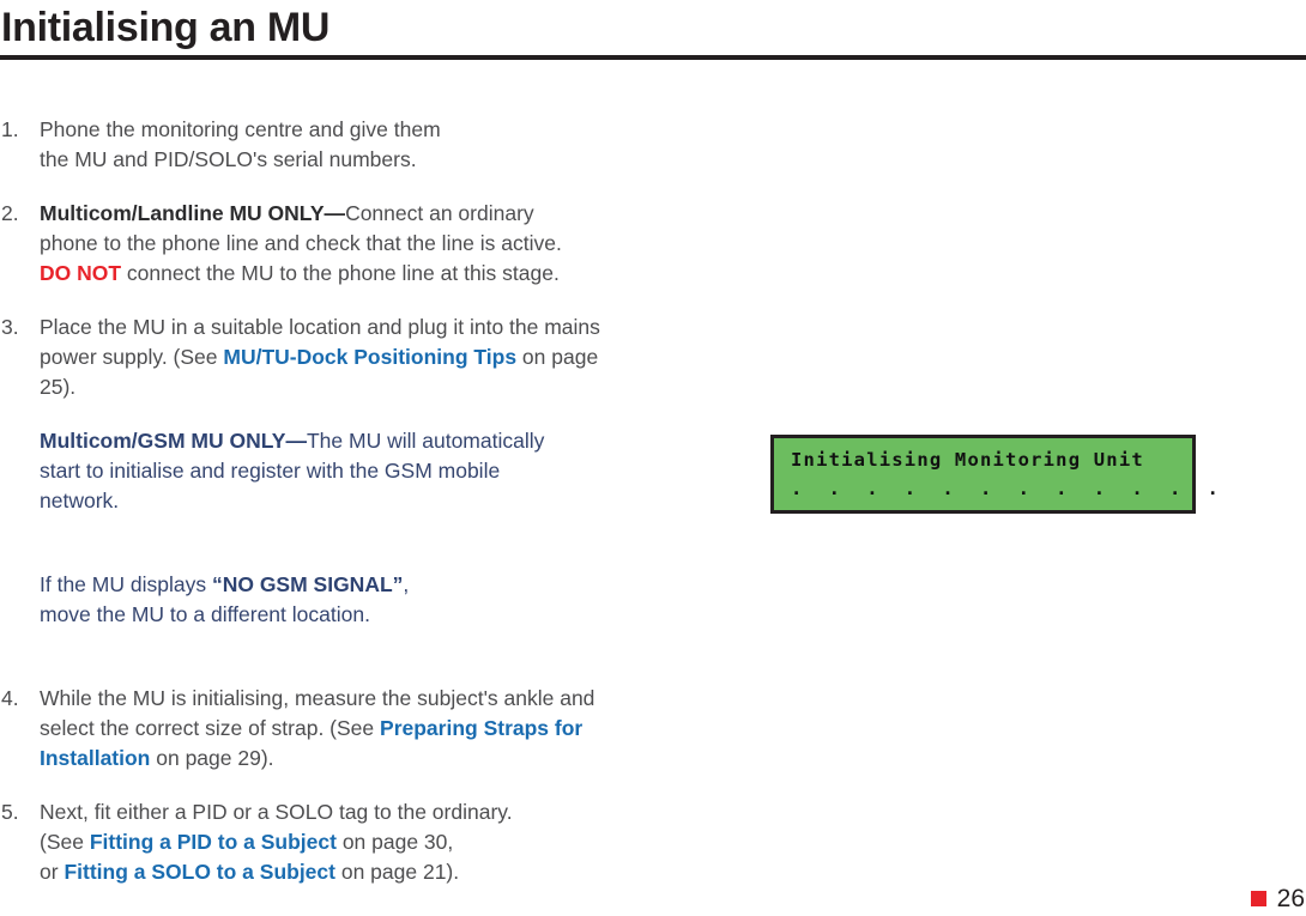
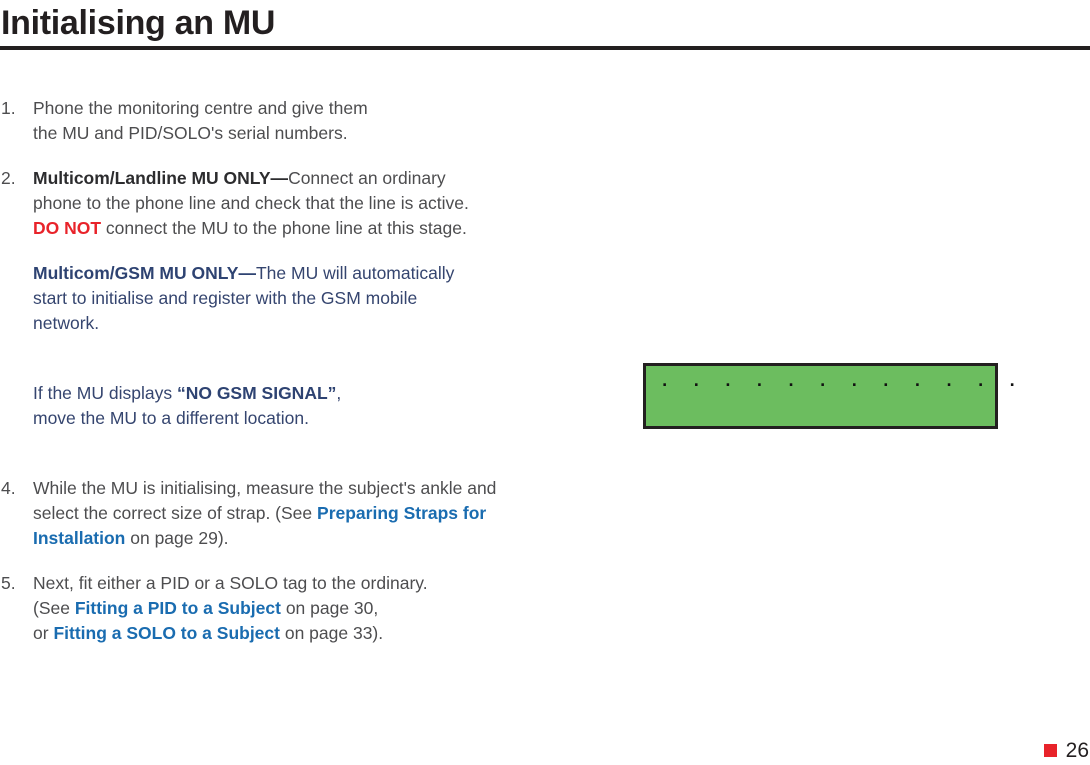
  Initialising an MU
  1.
  Phone the monitoring centre and give them
  the MU and PID/SOLO's serial numbers.
  2.
  Multicom/Landline MU ONLY—Connect an ordinary
  phone to the phone line and check that the line is active.
  DO NOT connect the MU to the phone line at this stage.
- 3.
- Place the MU in a suitable location and plug it into the mains
- power supply. (See MU/TU-Dock Positioning Tips on page
- 25).
  Multicom/GSM MU ONLY—The MU will automatically
  start to initialise and register with the GSM mobile
  network.
  If the MU displays “NO GSM SIGNAL”,
  move the MU to a different location.
  4.
  While the MU is initialising, measure the subject's ankle and
  select the correct size of strap. (See Preparing Straps for
  Installation on page 29).
  5.
  Next, fit either a PID or a SOLO tag to the ordinary.
  (See Fitting a PID to a Subject on page 30,
- or Fitting a SOLO to a Subject on page 21).
+ or Fitting a SOLO to a Subject on page 33).
- Initialising Monitoring Unit
  . . . . . . . . . . . .
  26
